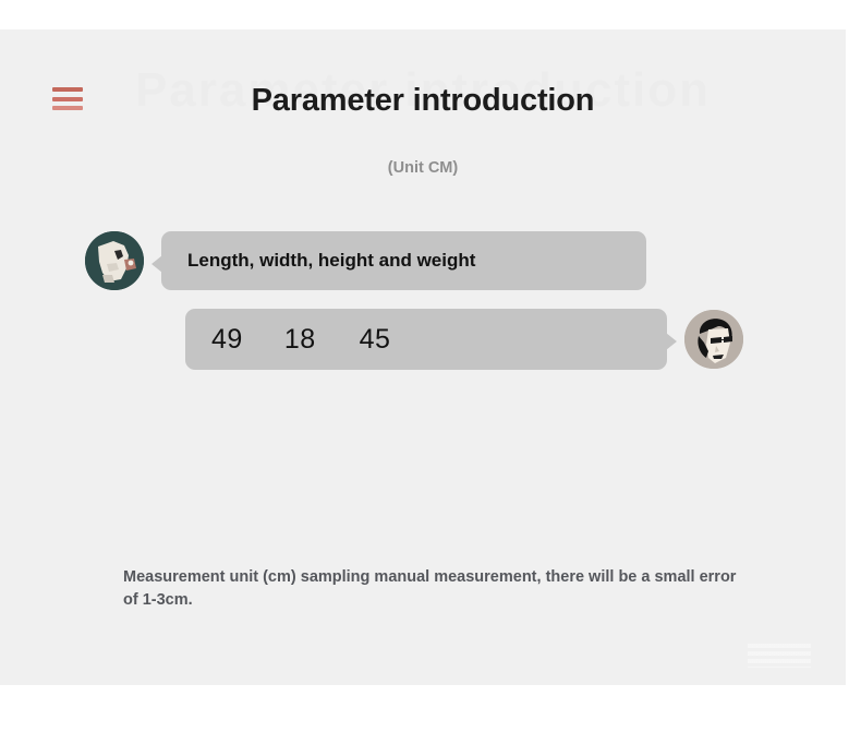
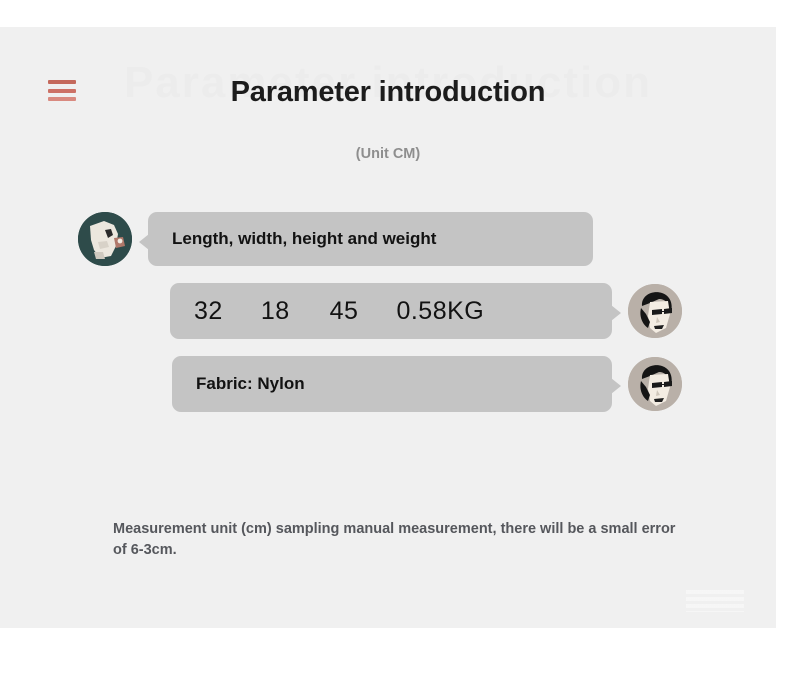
  Parameter introduction
  Parameter introduction
  (Unit CM)
  Length, width, height and weight
- 49
+ 32
  18
  45
+ 0.58KG
+ Fabric: Nylon
- Measurement unit (cm) sampling manual measurement, there will be a small error of 1-3cm.
+ Measurement unit (cm) sampling manual measurement, there will be a small error of 6-3cm.
